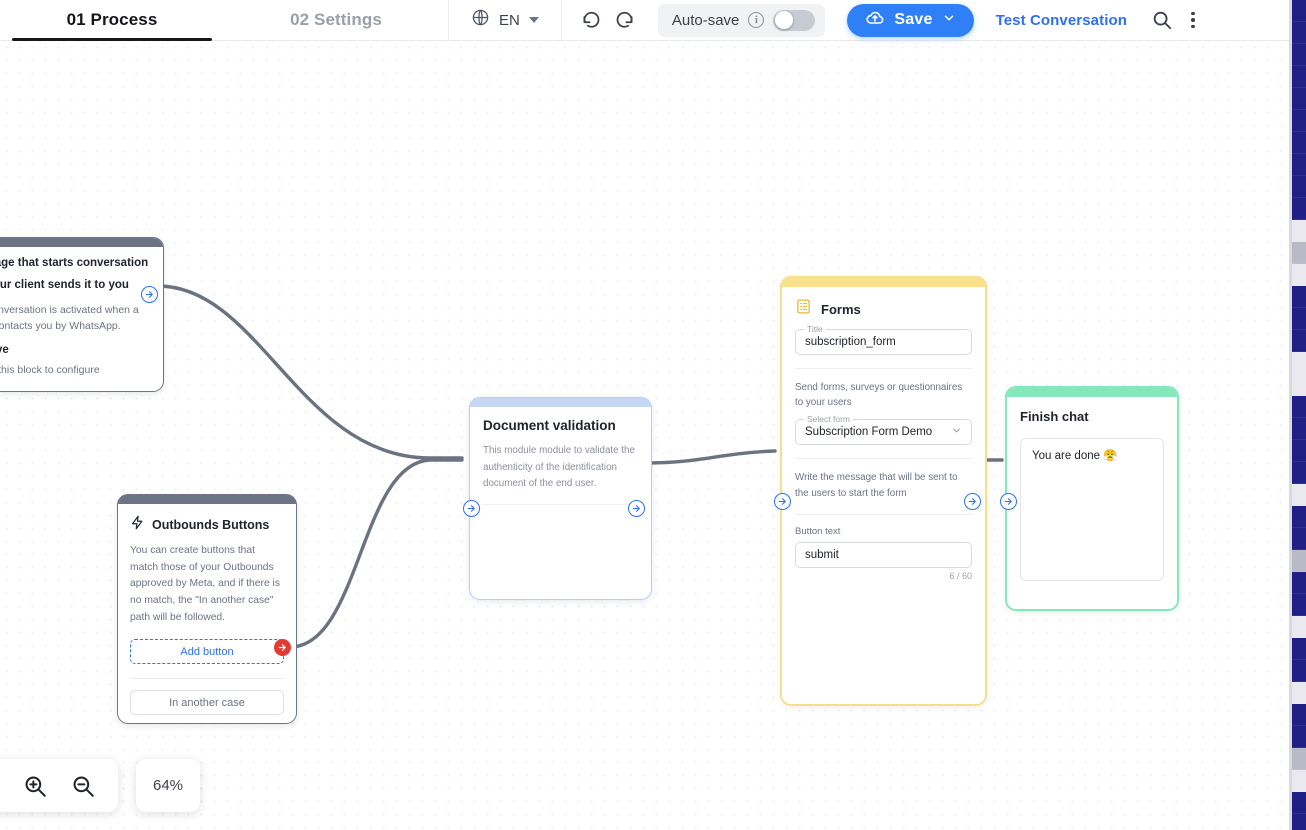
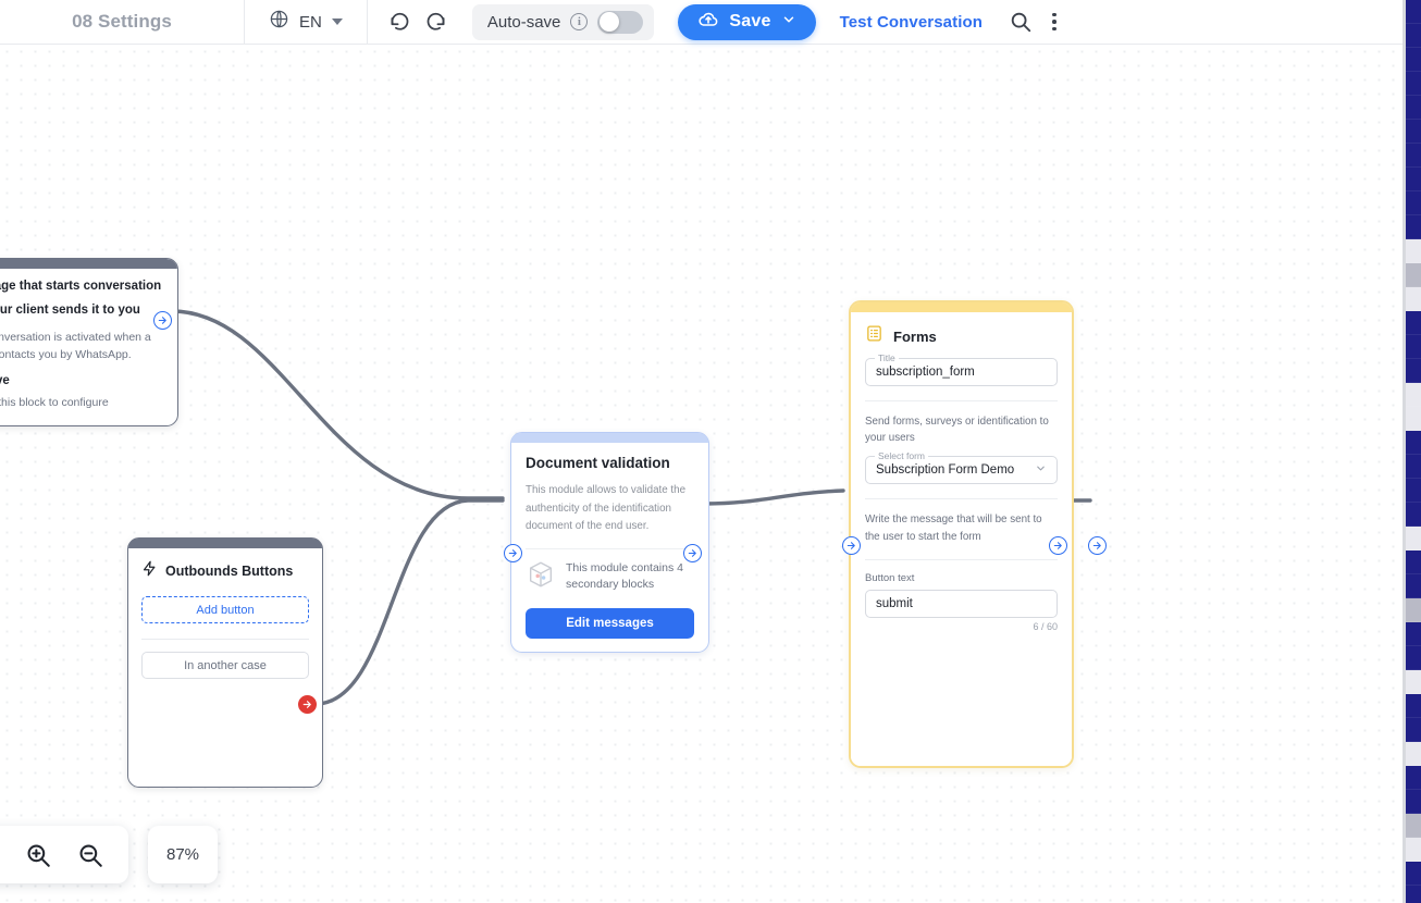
- 01 Process
- 02 Settings
+ 08 Settings
  EN
  Auto-save
  i
  Save
  Test Conversation
  ge that starts conversation
  ur client sends it to you
  nversation is activated when a ontacts you by WhatsApp.
  his block to configure
  Outbounds Buttons
- You can create buttons that match those of your Outbounds approved by Meta, and if there is no match, the "In another case" path will be followed.
  Add button
  In another case
  Document validation
- This module module to validate the authenticity of the identification document of the end user.
+ This module allows to validate the authenticity of the identification document of the end user.
+ This module contains 4 secondary blocks
+ Edit messages
  Forms
  Title
  subscription_form
- Send forms, surveys or questionnaires to your users
+ Send forms, surveys or identification to your users
  Select form
  Subscription Form Demo
- Write the message that will be sent to the users to start the form
+ Write the message that will be sent to the user to start the form
  Button text
  submit
  6 / 60
- Finish chat
- You are done 😤
- 64%
+ 87%
